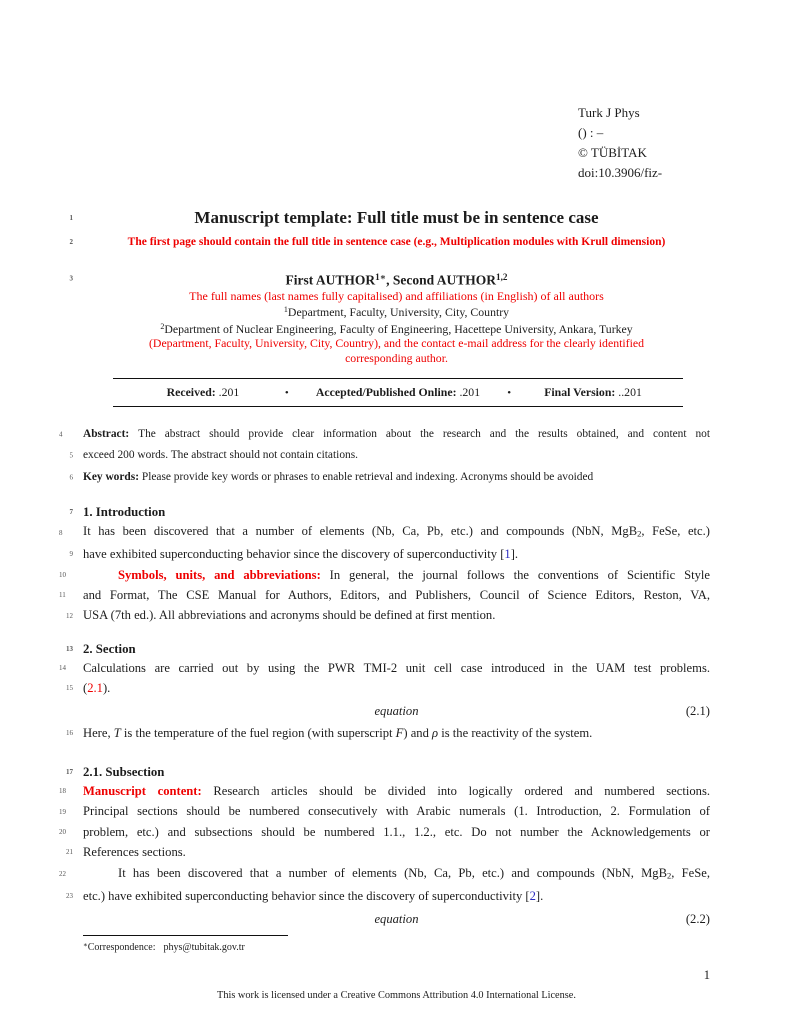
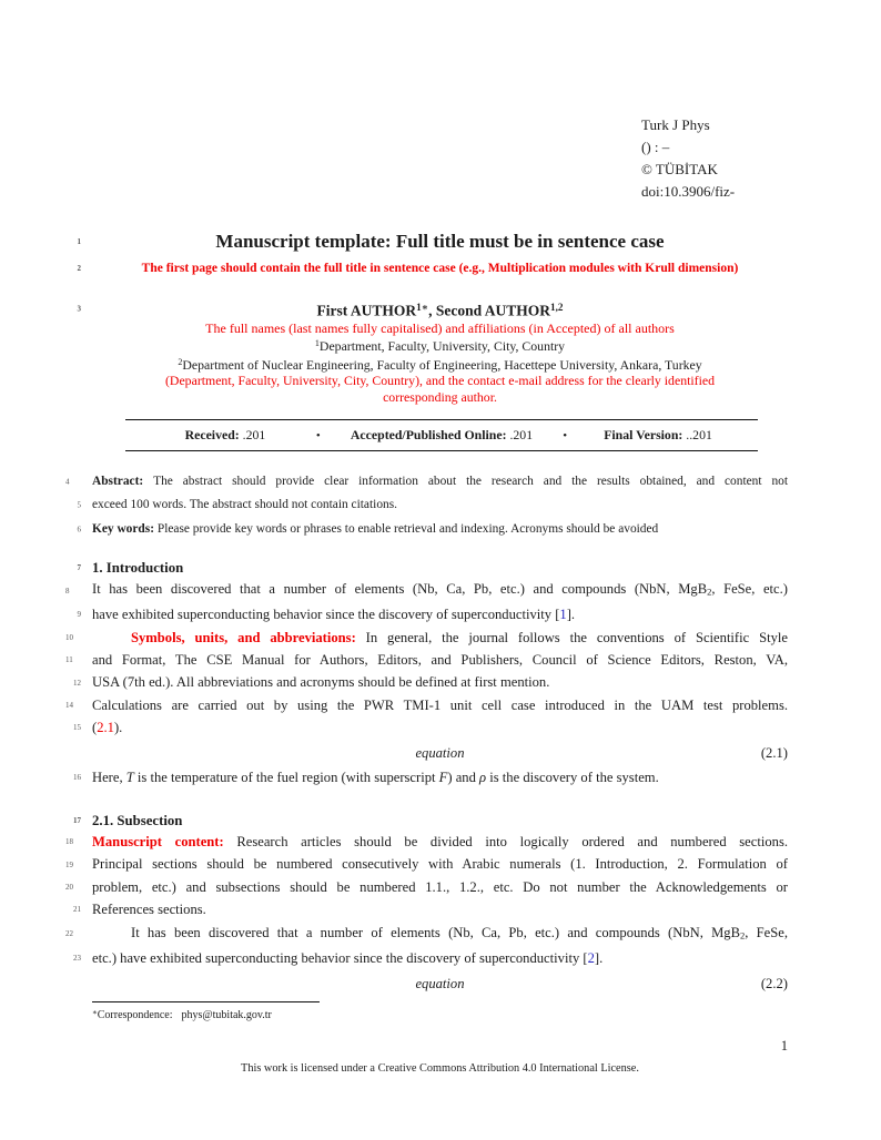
  Turk J Phys
  () : –
  © TÜBİTAK
  doi:10.3906/fiz-
  1
  Manuscript template: Full title must be in sentence case
  2
  The first page should contain the full title in sentence case (e.g., Multiplication modules with Krull dimension)
  3
  First AUTHOR1∗, Second AUTHOR1,2
- The full names (last names fully capitalised) and affiliations (in English) of all authors
+ The full names (last names fully capitalised) and affiliations (in Accepted) of all authors
  1Department, Faculty, University, City, Country
  2Department of Nuclear Engineering, Faculty of Engineering, Hacettepe University, Ankara, Turkey
  (Department, Faculty, University, City, Country), and the contact e-mail address for the clearly identified
  corresponding author.
  Received: .201
  •
  Accepted/Published Online: .201
  •
  Final Version: ..201
  4
  Abstract: The abstract should provide clear information about the research and the results obtained, and content not
  5
- exceed 200 words. The abstract should not contain citations.
+ exceed 100 words. The abstract should not contain citations.
  6
  Key words: Please provide key words or phrases to enable retrieval and indexing. Acronyms should be avoided
  7
  1. Introduction
  8
  It has been discovered that a number of elements (Nb, Ca, Pb, etc.) and compounds (NbN, MgB2, FeSe, etc.)
  9
  have exhibited superconducting behavior since the discovery of superconductivity [1].
  10
  Symbols, units, and abbreviations: In general, the journal follows the conventions of Scientific Style
  11
  and Format, The CSE Manual for Authors, Editors, and Publishers, Council of Science Editors, Reston, VA,
  12
  USA (7th ed.). All abbreviations and acronyms should be defined at first mention.
- 13
- 2. Section
  14
- Calculations are carried out by using the PWR TMI-2 unit cell case introduced in the UAM test problems.
+ Calculations are carried out by using the PWR TMI-1 unit cell case introduced in the UAM test problems.
  15
  (2.1).
  equation
  (2.1)
  16
- Here, T is the temperature of the fuel region (with superscript F) and ρ is the reactivity of the system.
+ Here, T is the temperature of the fuel region (with superscript F) and ρ is the discovery of the system.
  17
  2.1. Subsection
  18
  Manuscript content: Research articles should be divided into logically ordered and numbered sections.
  19
  Principal sections should be numbered consecutively with Arabic numerals (1. Introduction, 2. Formulation of
  20
  problem, etc.) and subsections should be numbered 1.1., 1.2., etc. Do not number the Acknowledgements or
  21
  References sections.
  22
  It has been discovered that a number of elements (Nb, Ca, Pb, etc.) and compounds (NbN, MgB2, FeSe,
  23
  etc.) have exhibited superconducting behavior since the discovery of superconductivity [2].
  equation
  (2.2)
  ∗Correspondence: phys@tubitak.gov.tr
  1
  This work is licensed under a Creative Commons Attribution 4.0 International License.
